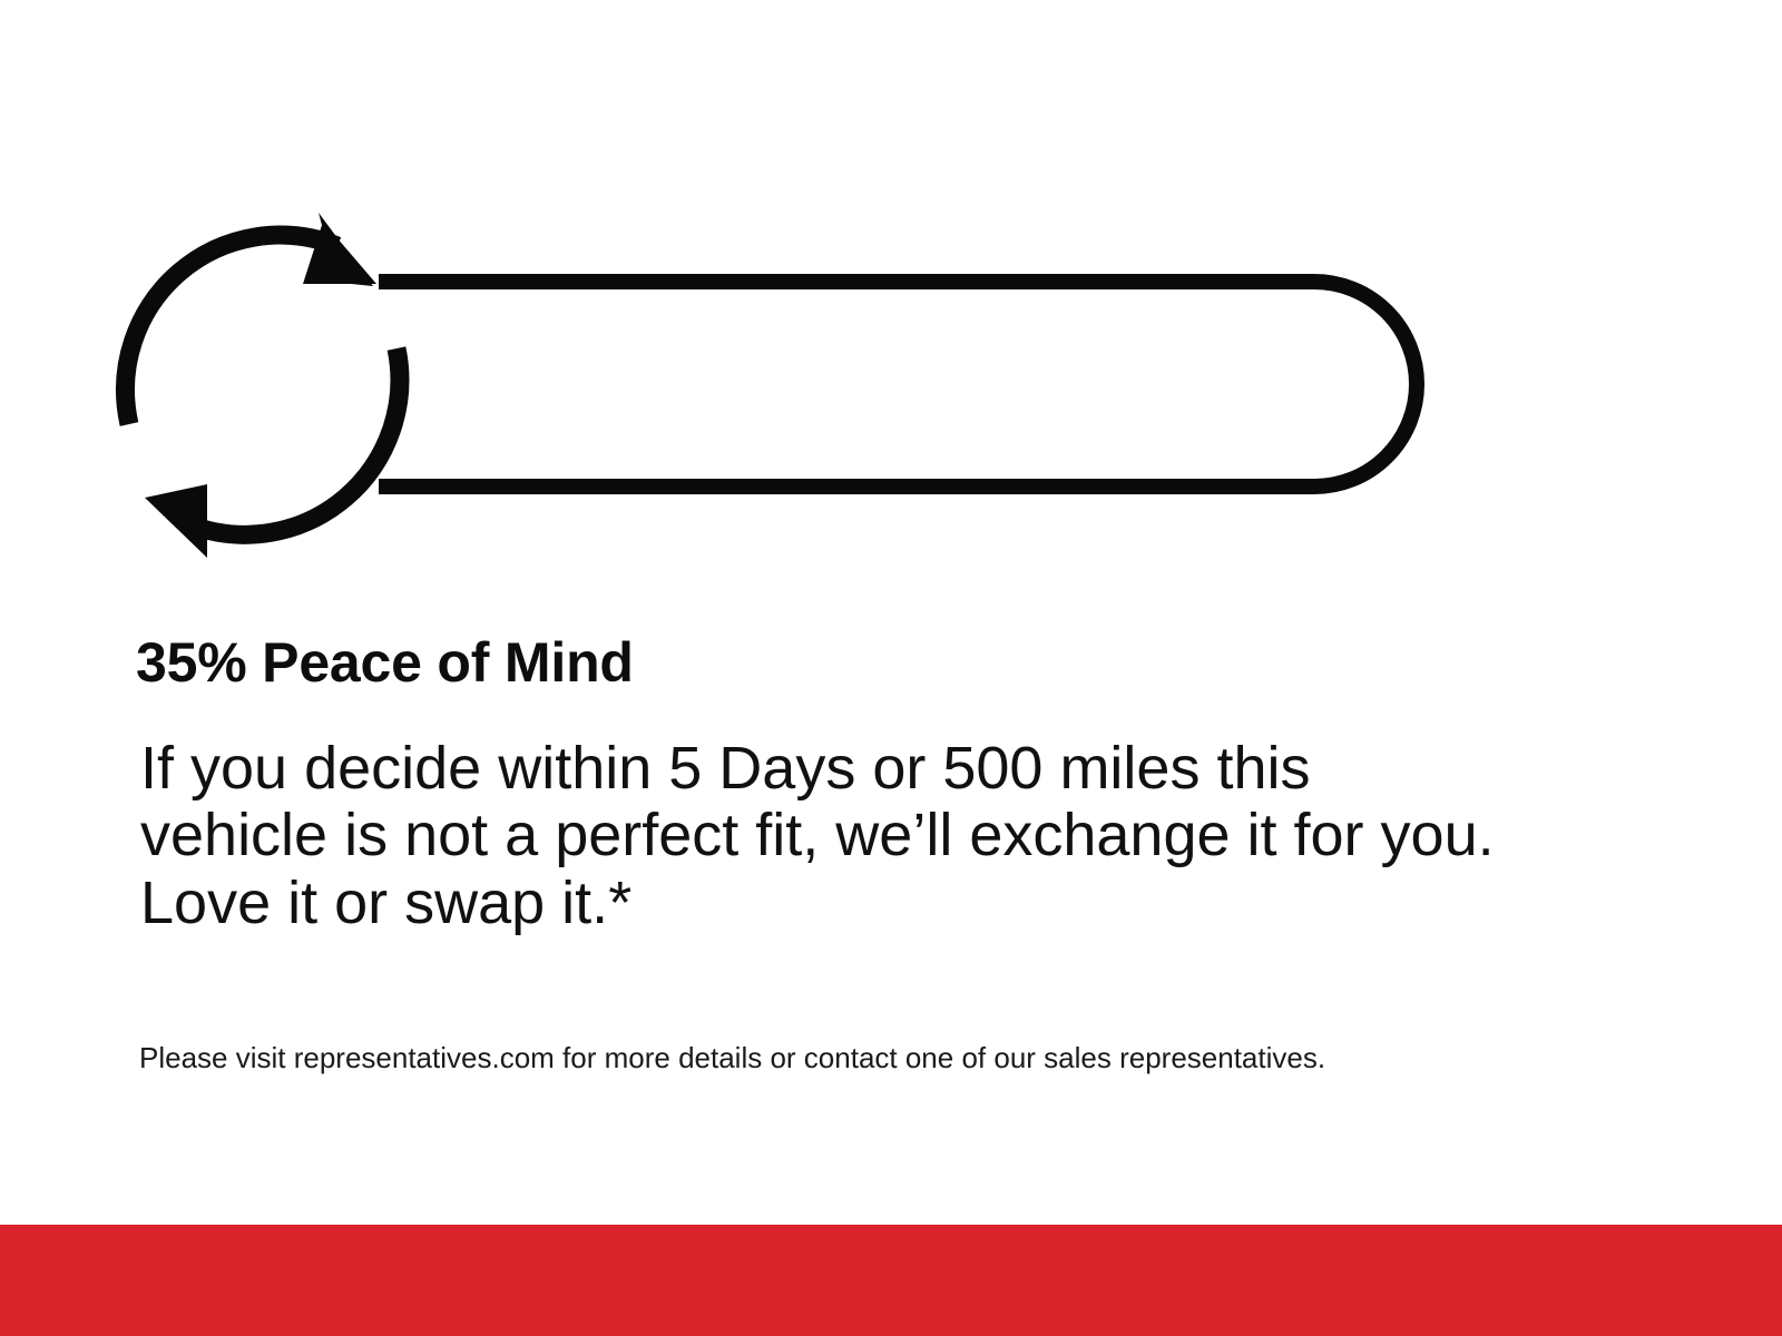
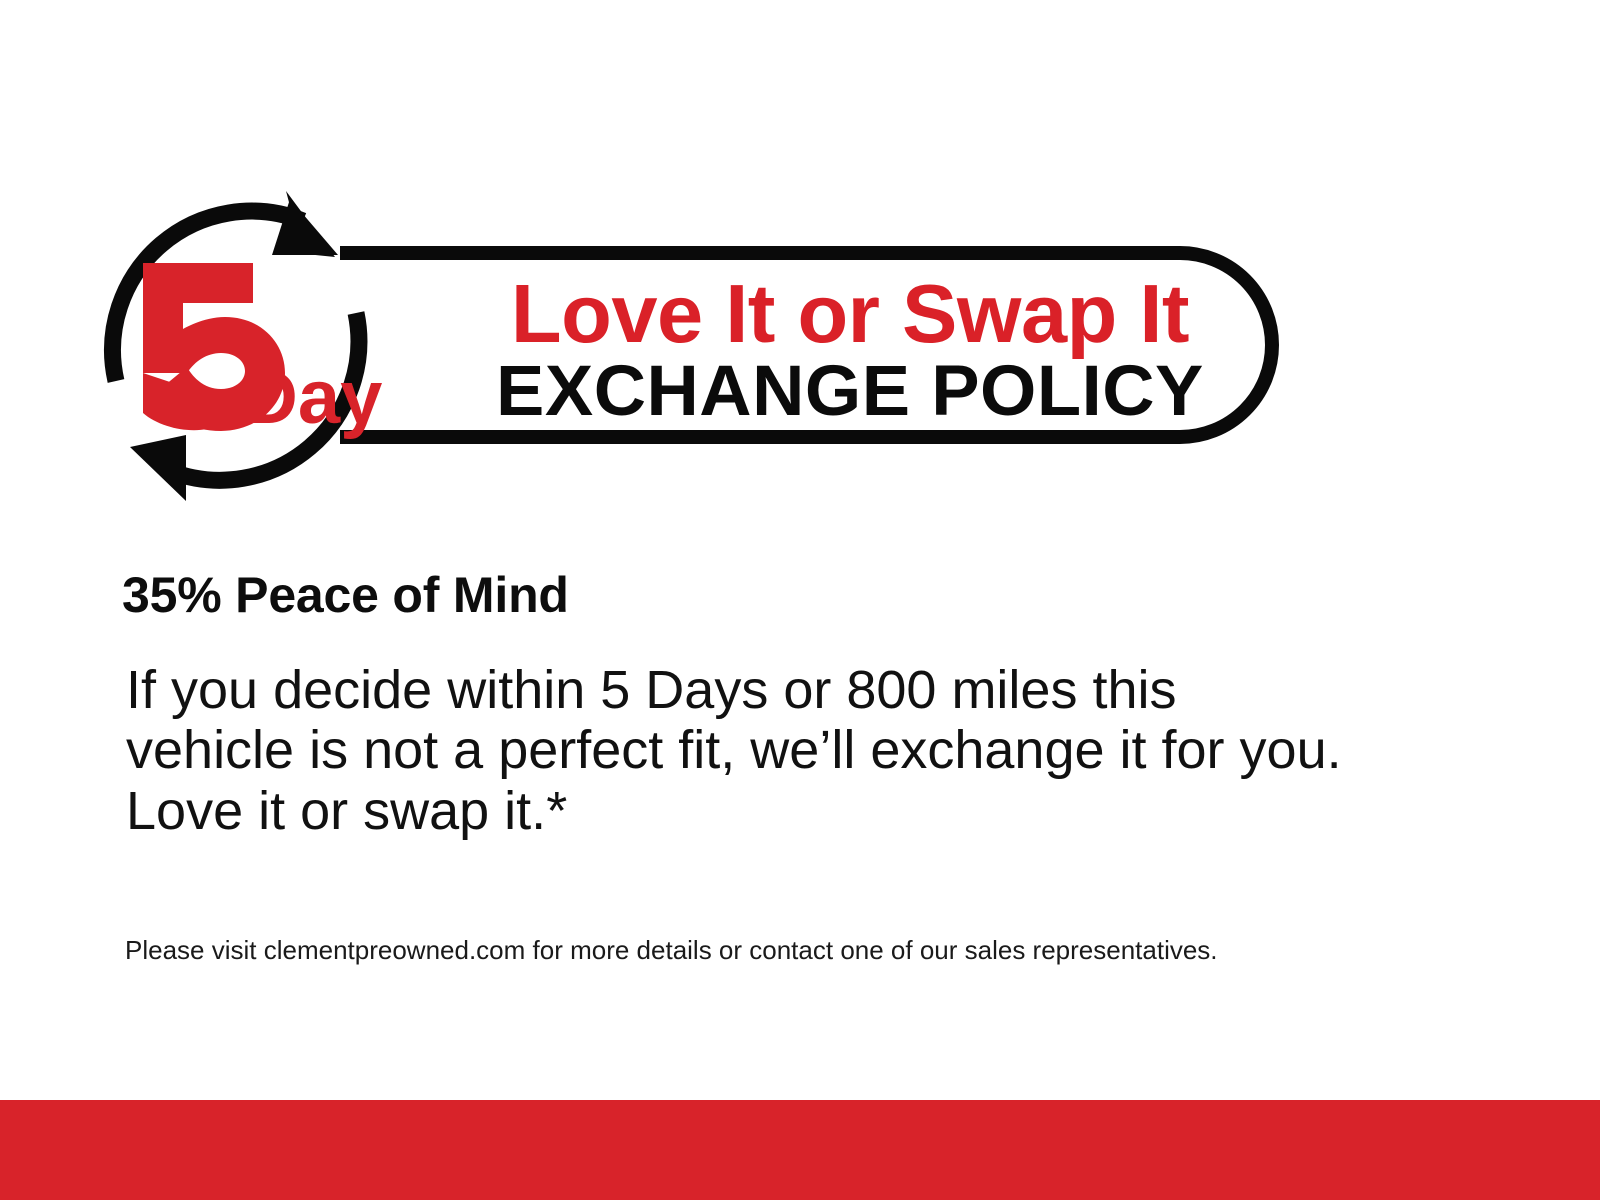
+ Day
+ Love It or Swap It
+ EXCHANGE POLICY
  35% Peace of Mind
- If you decide within 5 Days or 500 miles this vehicle is not a perfect fit, we’ll exchange it for you. Love it or swap it.*
+ If you decide within 5 Days or 800 miles this vehicle is not a perfect fit, we’ll exchange it for you. Love it or swap it.*
- Please visit representatives.com for more details or contact one of our sales representatives.
+ Please visit clementpreowned.com for more details or contact one of our sales representatives.
